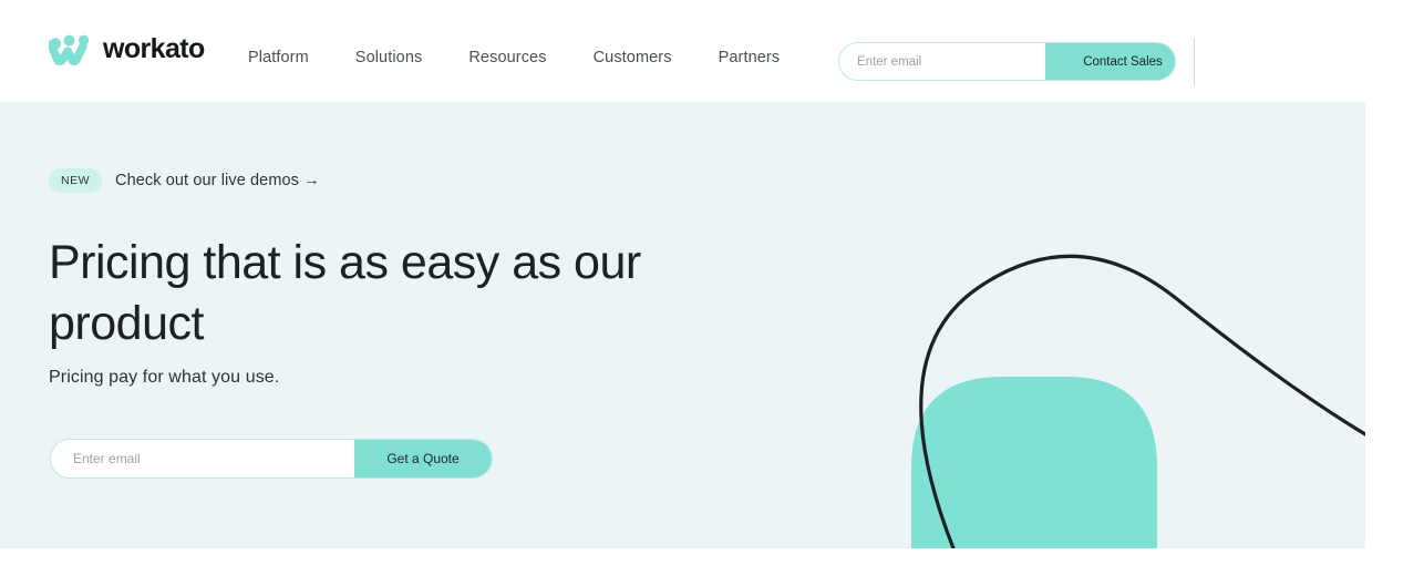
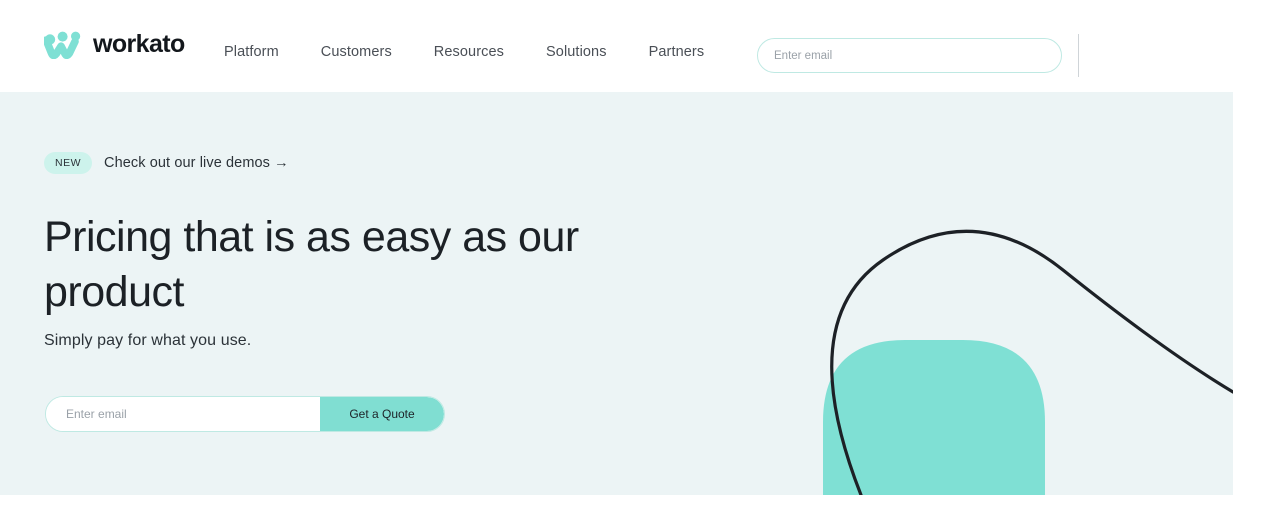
  workato
  Platform
- Solutions
+ Customers
  Resources
- Customers
+ Solutions
  Partners
  Enter email
- Contact Sales
  NEW
  Check out our live demos →
  Pricing that is as easy as our product
- Pricing pay for what you use.
+ Simply pay for what you use.
  Enter email
  Get a Quote
